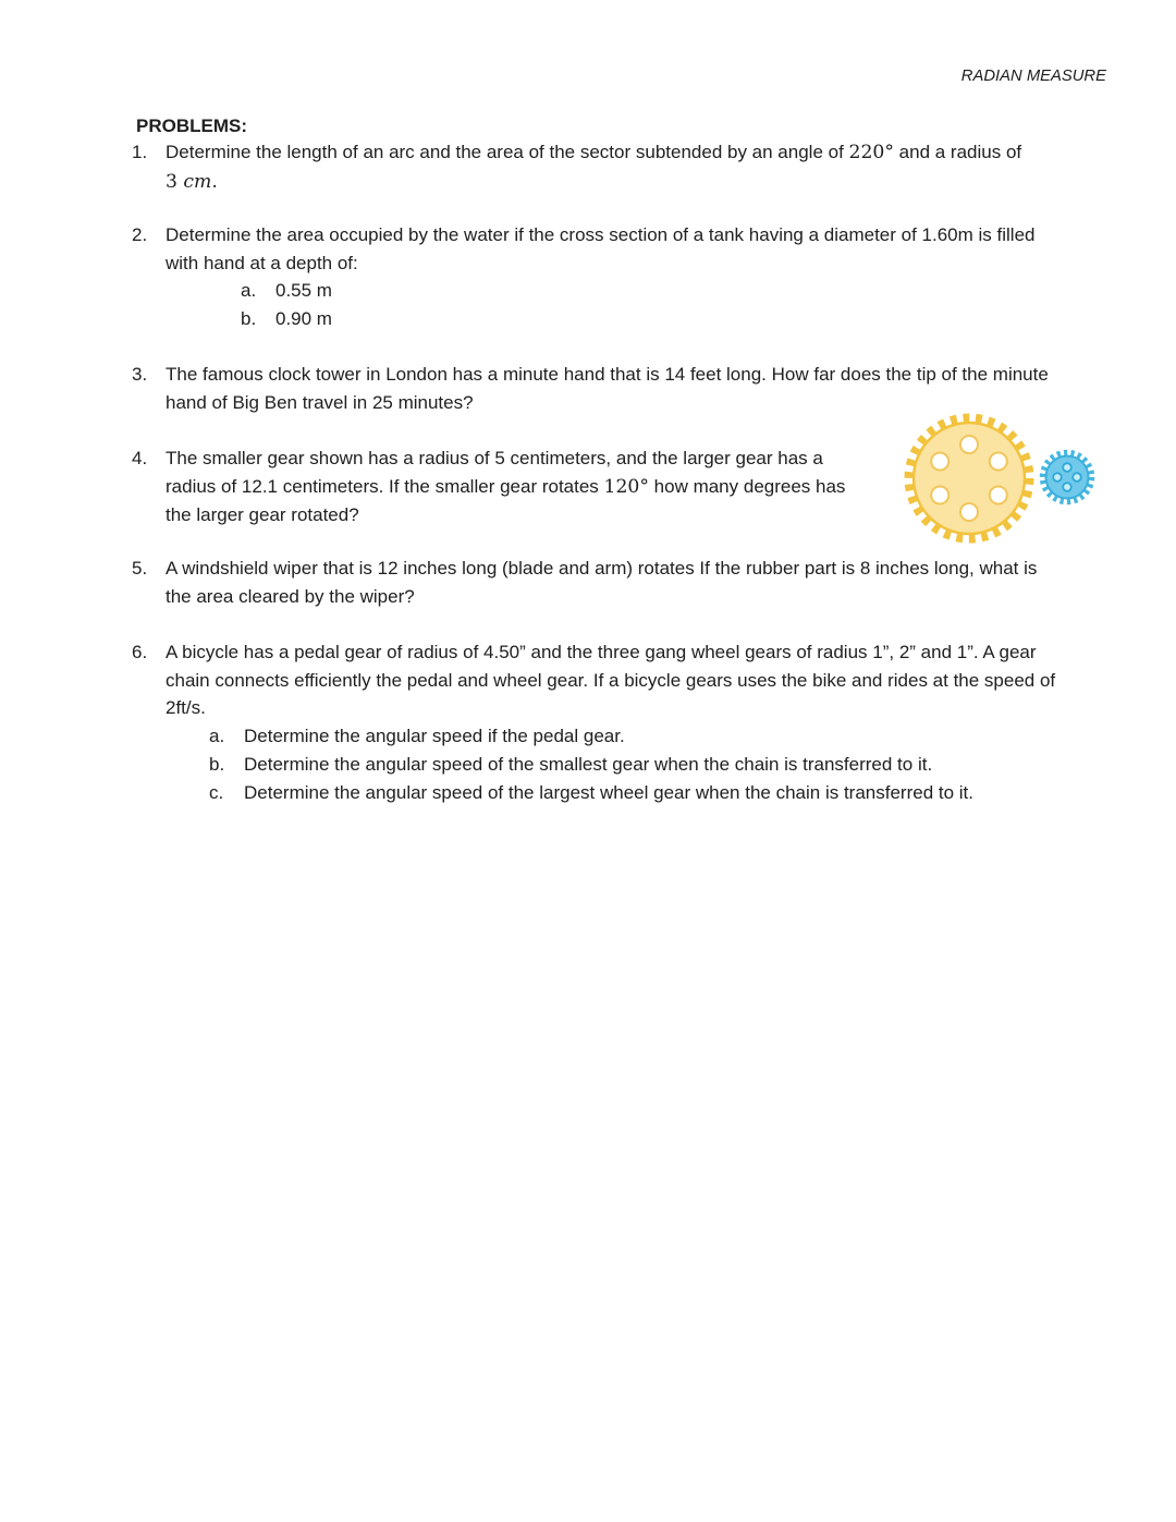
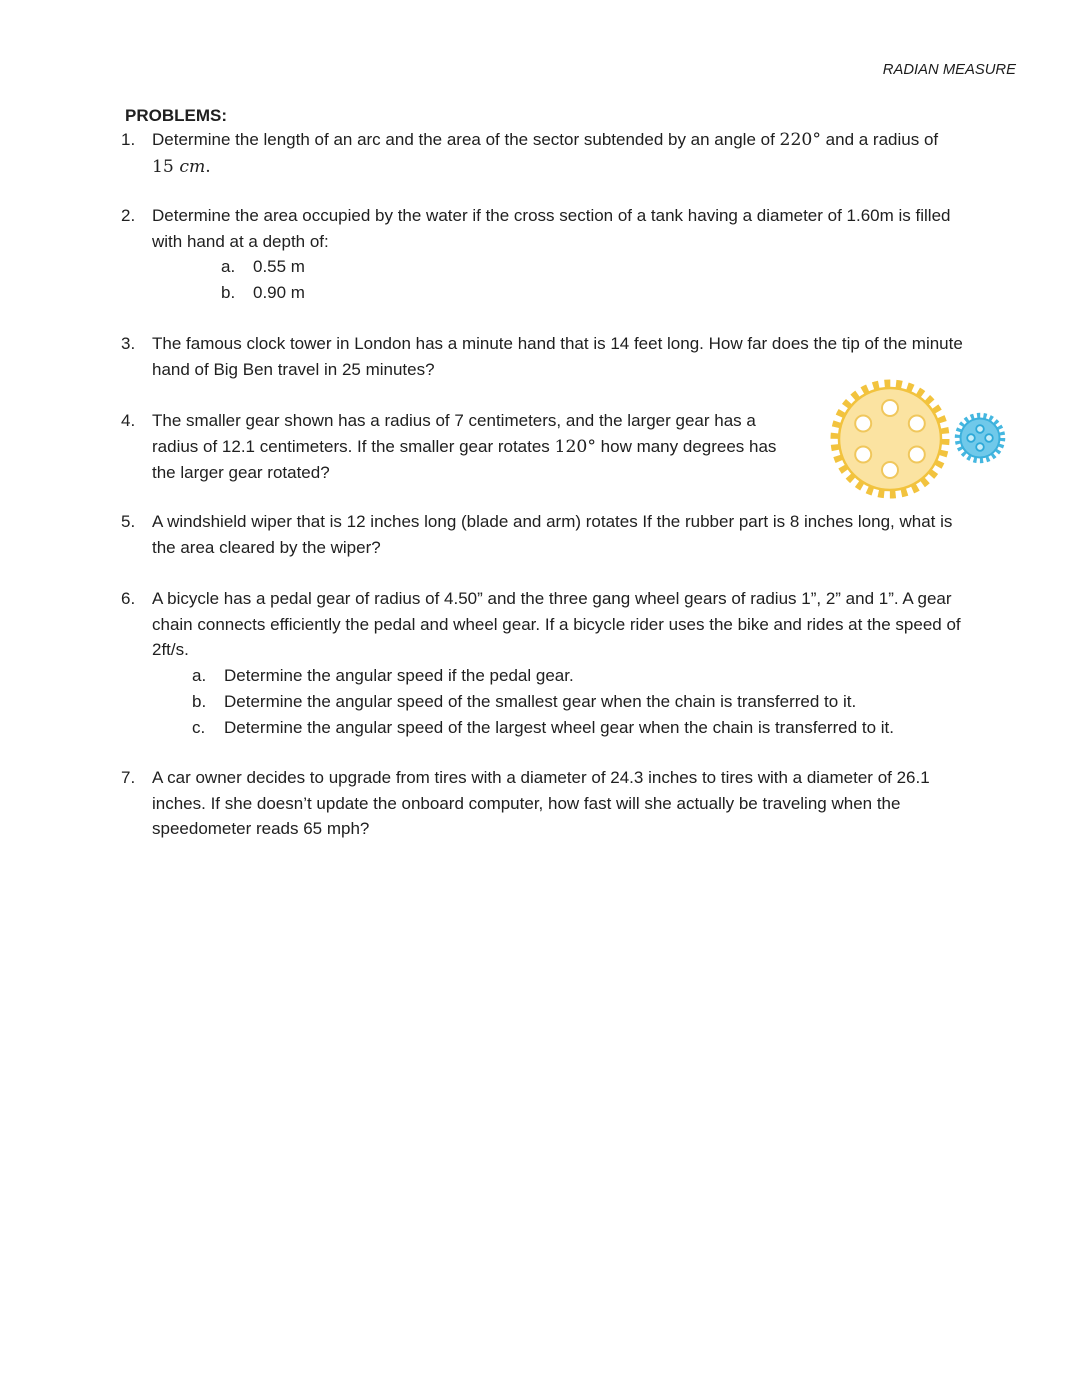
  RADIAN MEASURE
  PROBLEMS:
  1.
  Determine the length of an arc and the area of the sector subtended by an angle of 220° and a radius of
- 3 cm.
+ 15 cm.
  2.
  Determine the area occupied by the water if the cross section of a tank having a diameter of 1.60m is filled
  with hand at a depth of:
  a.
  0.55 m
  b.
  0.90 m
  3.
  The famous clock tower in London has a minute hand that is 14 feet long. How far does the tip of the minute
  hand of Big Ben travel in 25 minutes?
  4.
- The smaller gear shown has a radius of 5 centimeters, and the larger gear has a
+ The smaller gear shown has a radius of 7 centimeters, and the larger gear has a
  radius of 12.1 centimeters. If the smaller gear rotates 120° how many degrees has
  the larger gear rotated?
  5.
  A windshield wiper that is 12 inches long (blade and arm) rotates If the rubber part is 8 inches long, what is
  the area cleared by the wiper?
  6.
  A bicycle has a pedal gear of radius of 4.50” and the three gang wheel gears of radius 1”, 2” and 1”. A gear
- chain connects efficiently the pedal and wheel gear. If a bicycle gears uses the bike and rides at the speed of
+ chain connects efficiently the pedal and wheel gear. If a bicycle rider uses the bike and rides at the speed of
  2ft/s.
  a.
  Determine the angular speed if the pedal gear.
  b.
  Determine the angular speed of the smallest gear when the chain is transferred to it.
  c.
  Determine the angular speed of the largest wheel gear when the chain is transferred to it.
+ 7.
+ A car owner decides to upgrade from tires with a diameter of 24.3 inches to tires with a diameter of 26.1
+ inches. If she doesn’t update the onboard computer, how fast will she actually be traveling when the
+ speedometer reads 65 mph?
